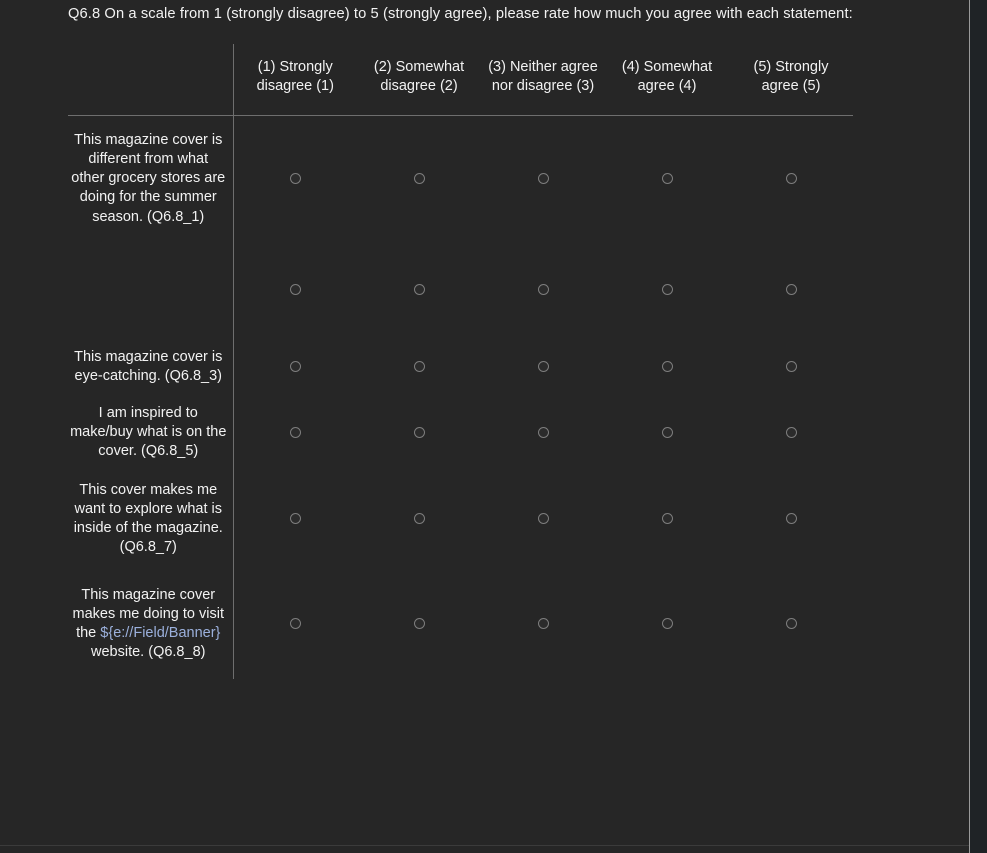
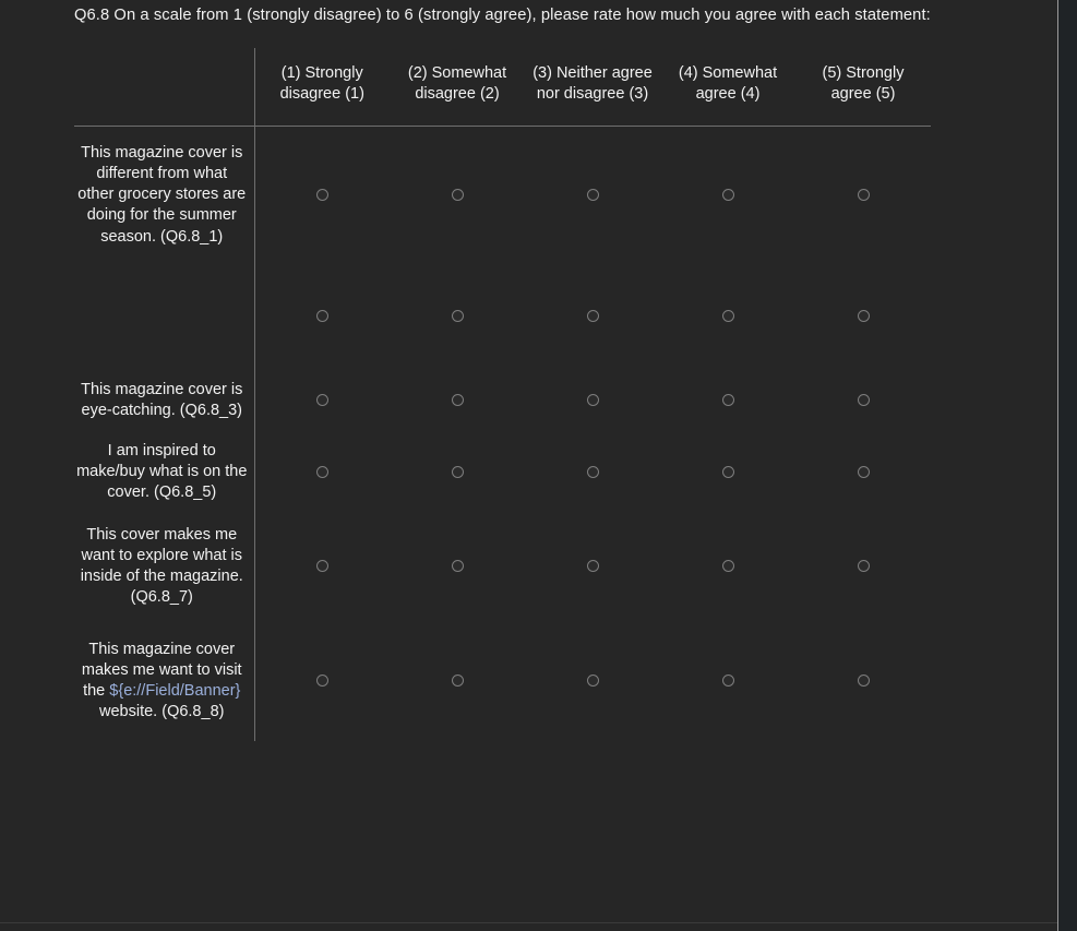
- Q6.8 On a scale from 1 (strongly disagree) to 5 (strongly agree), please rate how much you agree with each statement:
+ Q6.8 On a scale from 1 (strongly disagree) to 6 (strongly agree), please rate how much you agree with each statement:
  	(1) Strongly disagree (1)	(2) Somewhat disagree (2)	(3) Neither agree nor disagree (3)	(4) Somewhat agree (4)	(5) Strongly agree (5)
  This magazine cover is different from what other grocery stores are doing for the summer season. (Q6.8_1)
  This magazine cover is eye-catching. (Q6.8_3)
  I am inspired to make/buy what is on the cover. (Q6.8_5)
  This cover makes me want to explore what is inside of the magazine. (Q6.8_7)
- This magazine cover makes me doing to visit the ${e://Field/Banner} website. (Q6.8_8)
+ This magazine cover makes me want to visit the ${e://Field/Banner} website. (Q6.8_8)
